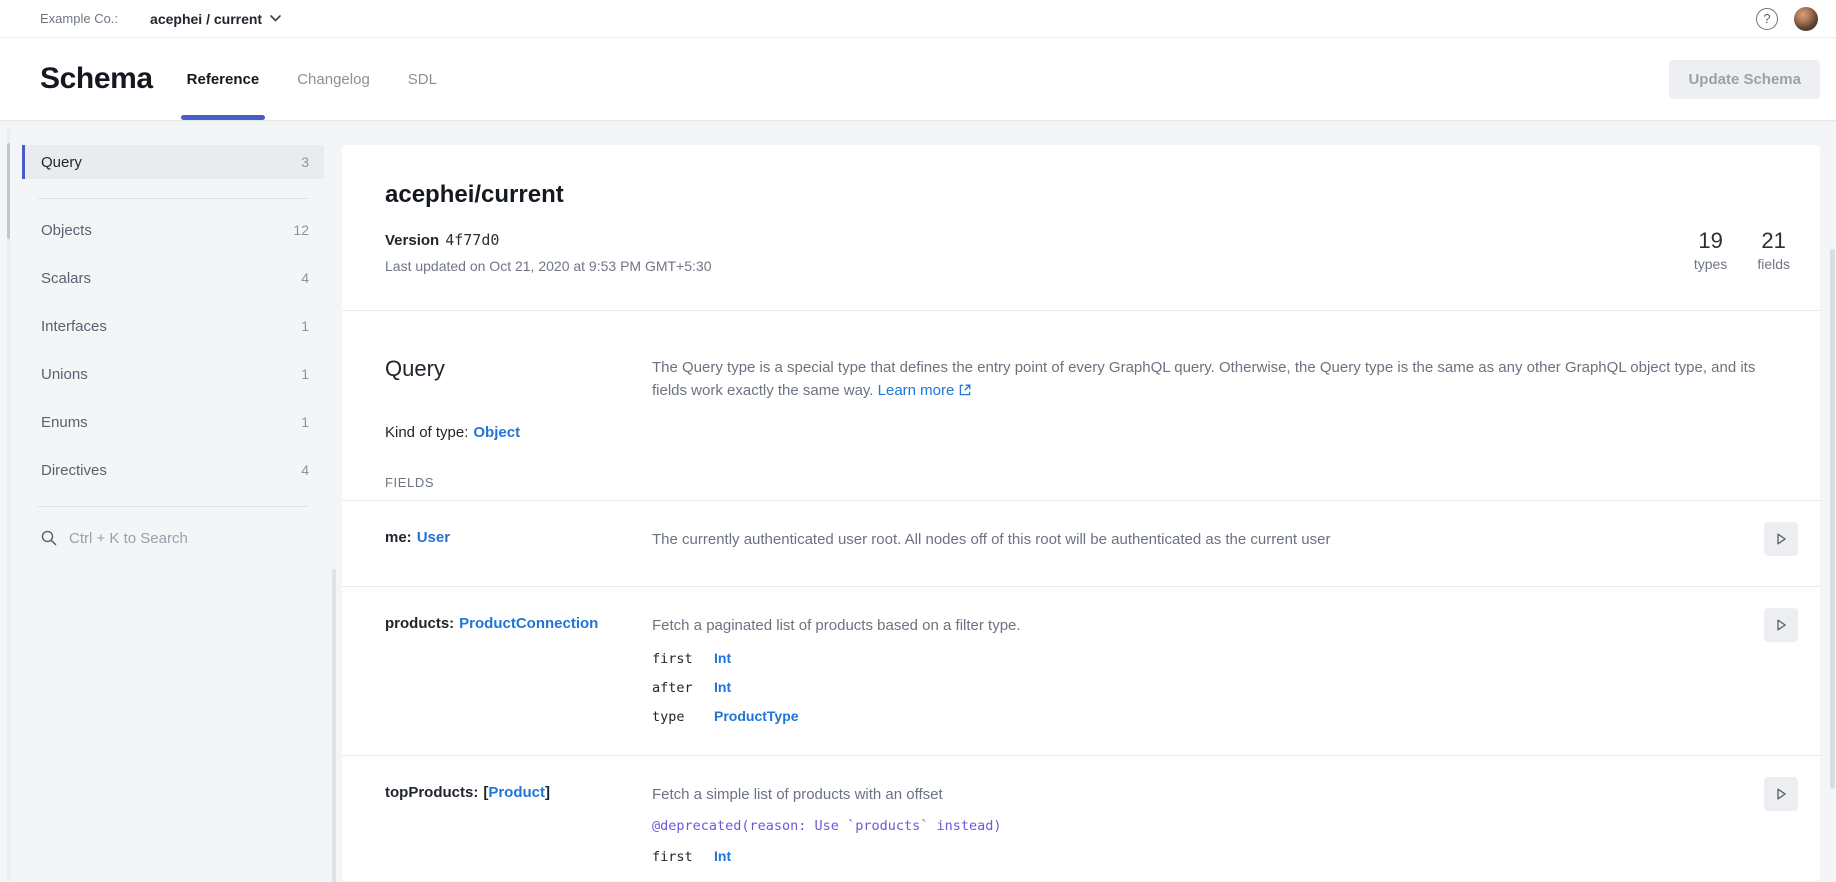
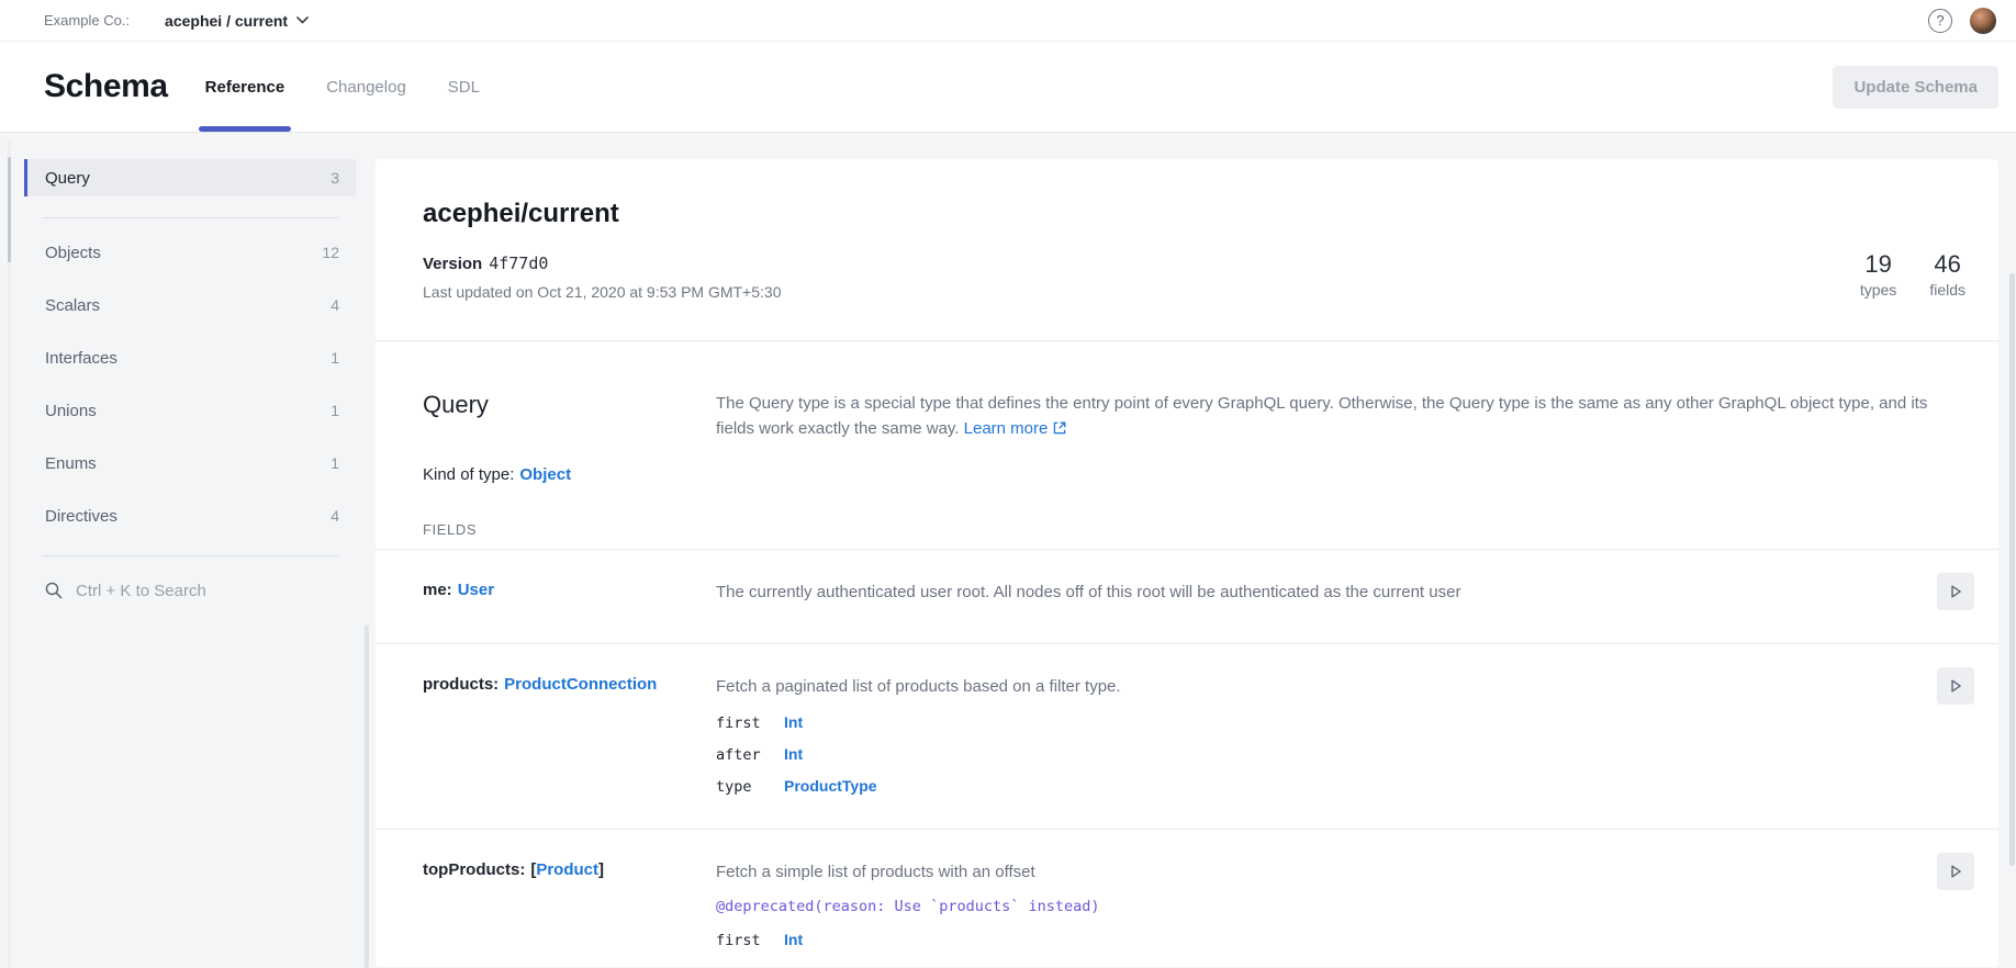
  Example Co.:
  acephei / current
  ?
  Schema
  Reference
  Changelog
  SDL
  Update Schema
  Query
  3
  Objects
  12
  Scalars
  4
  Interfaces
  1
  Unions
  1
  Enums
  1
  Directives
  4
  Ctrl + K to Search
  acephei/current
  Version 4f77d0
  Last updated on Oct 21, 2020 at 9:53 PM GMT+5:30
  19
  types
- 21
+ 46
  fields
  Query
  The Query type is a special type that defines the entry point of every GraphQL query. Otherwise, the Query type is the same as any other GraphQL object type, and its fields work exactly the same way. Learn more
  Kind of type: Object
  FIELDS
  me: User
  The currently authenticated user root. All nodes off of this root will be authenticated as the current user
  products: ProductConnection
  Fetch a paginated list of products based on a filter type.
  first
  Int
  after
  Int
  type
  ProductType
  topProducts: [Product]
  Fetch a simple list of products with an offset
  @deprecated(reason: Use `products` instead)
  first
  Int
